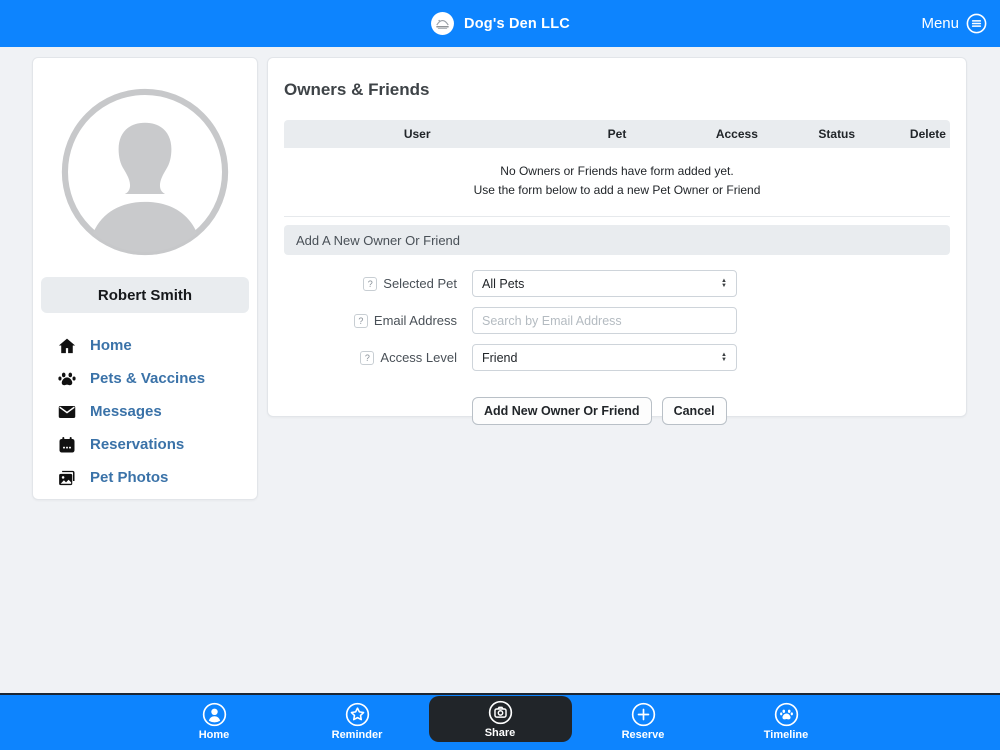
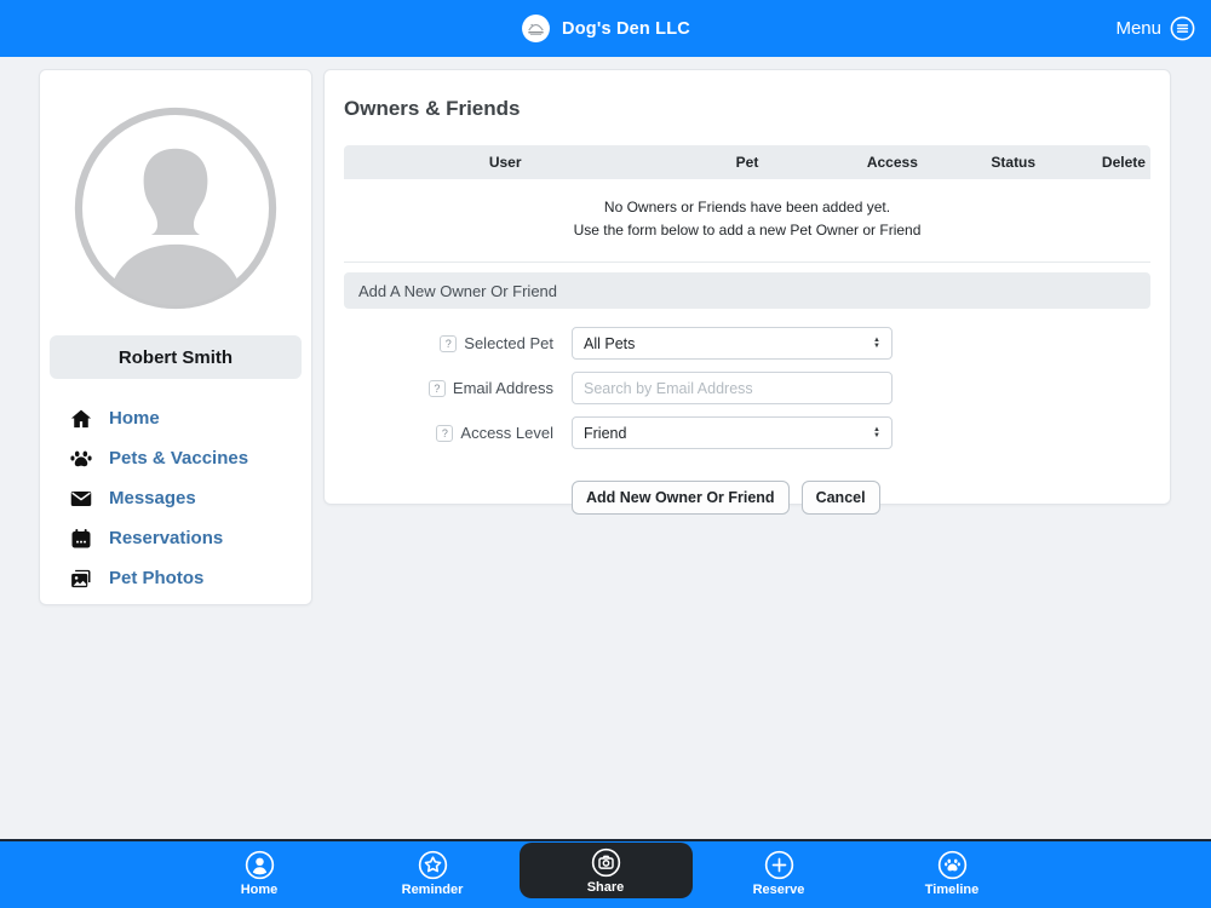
  Dog's Den LLC
  Menu
  Robert Smith
  Home
  Pets & Vaccines
  Messages
  Reservations
  Pet Photos
  Owners & Friends
  User
  Pet
  Access
  Status
  Delete
- No Owners or Friends have form added yet.
+ No Owners or Friends have been added yet.
  Use the form below to add a new Pet Owner or Friend
  Add A New Owner Or Friend
  ?
  Selected Pet
  All Pets
  ?
  Email Address
  Search by Email Address
  ?
  Access Level
  Friend
  Add New Owner Or Friend
  Cancel
  Home
  Reminder
  Share
  Reserve
  Timeline
